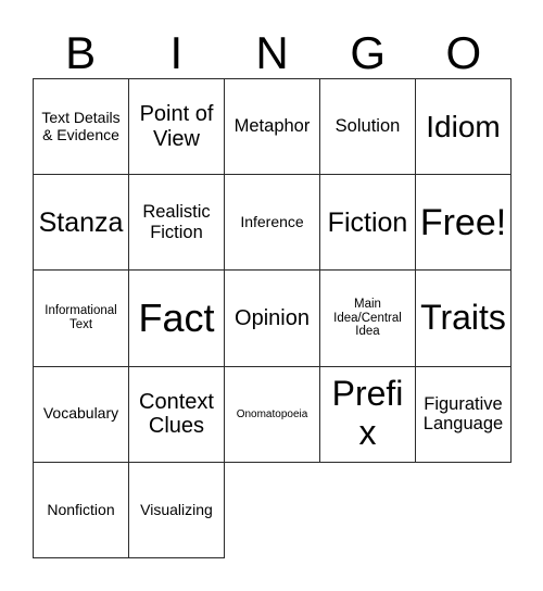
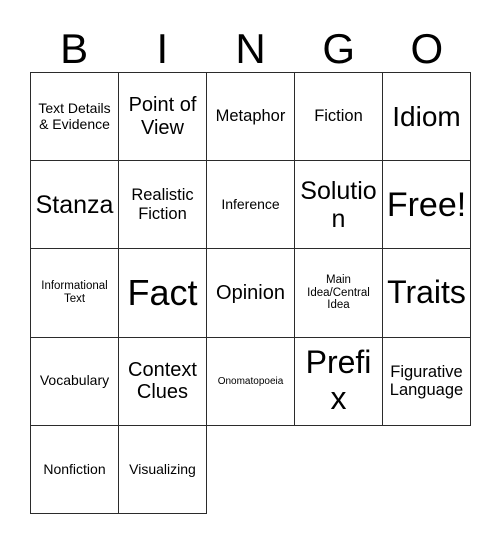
  B
  I
  N
  G
  O
  Text Details & Evidence
  Point of View
  Metaphor
- Solution
+ Fiction
  Idiom
  Stanza
  Realistic Fiction
  Inference
- Fiction
+ Solution
  Free!
  Informational Text
  Fact
  Opinion
  Main Idea/Central Idea
  Traits
  Vocabulary
  Context Clues
  Onomatopoeia
  Prefix
  Figurative Language
  Nonfiction
  Visualizing
